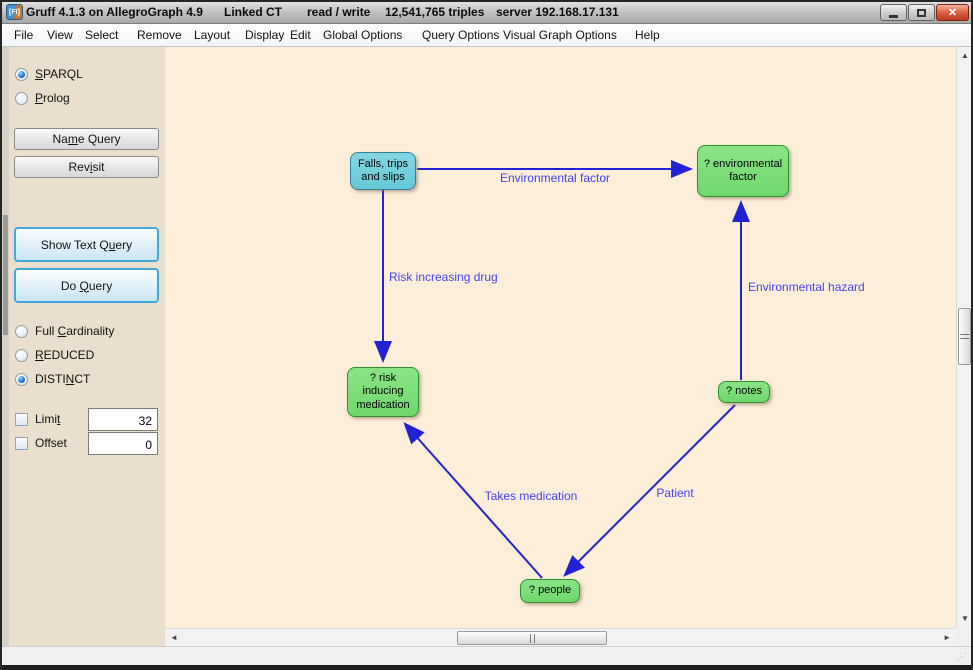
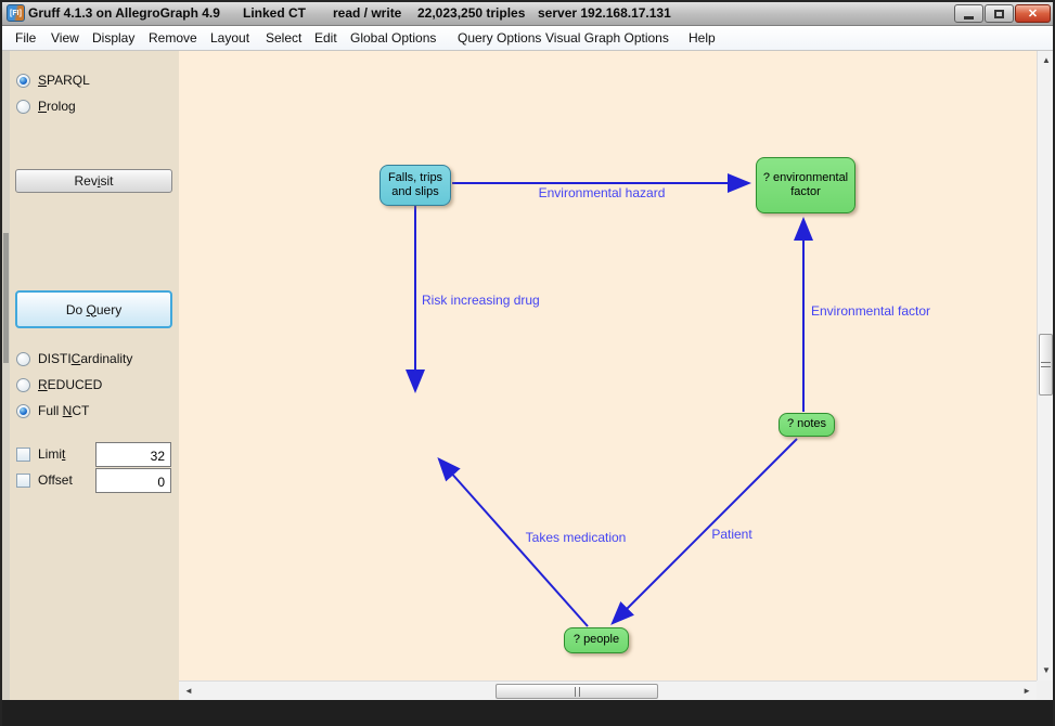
  Gruff 4.1.3 on AllegroGraph 4.9
  Linked CT
  read / write
- 12,541,765 triples
+ 22,023,250 triples
  server 192.168.17.131
  ✕
  File
  View
- Select
+ Display
  Remove
  Layout
- Display
+ Select
  Edit
  Global Options
  Query Options
  Visual Graph Options
  Help
  SPARQL
  Prolog
- Name Query
  Revisit
- Show Text Query
  Do Query
- Full Cardinality
+ DISTICardinality
  REDUCED
- DISTINCT
+ Full NCT
  Limit
  32
  Offset
  0
- Environmental factor
+ Environmental hazard
  Risk increasing drug
- Environmental hazard
+ Environmental factor
  Takes medication
  Patient
  Falls, trips and slips
  ? environmental factor
- ? risk inducing medication
  ? notes
  ? people
  ▲
  ▼
  ◄
  ►
- ⋰
